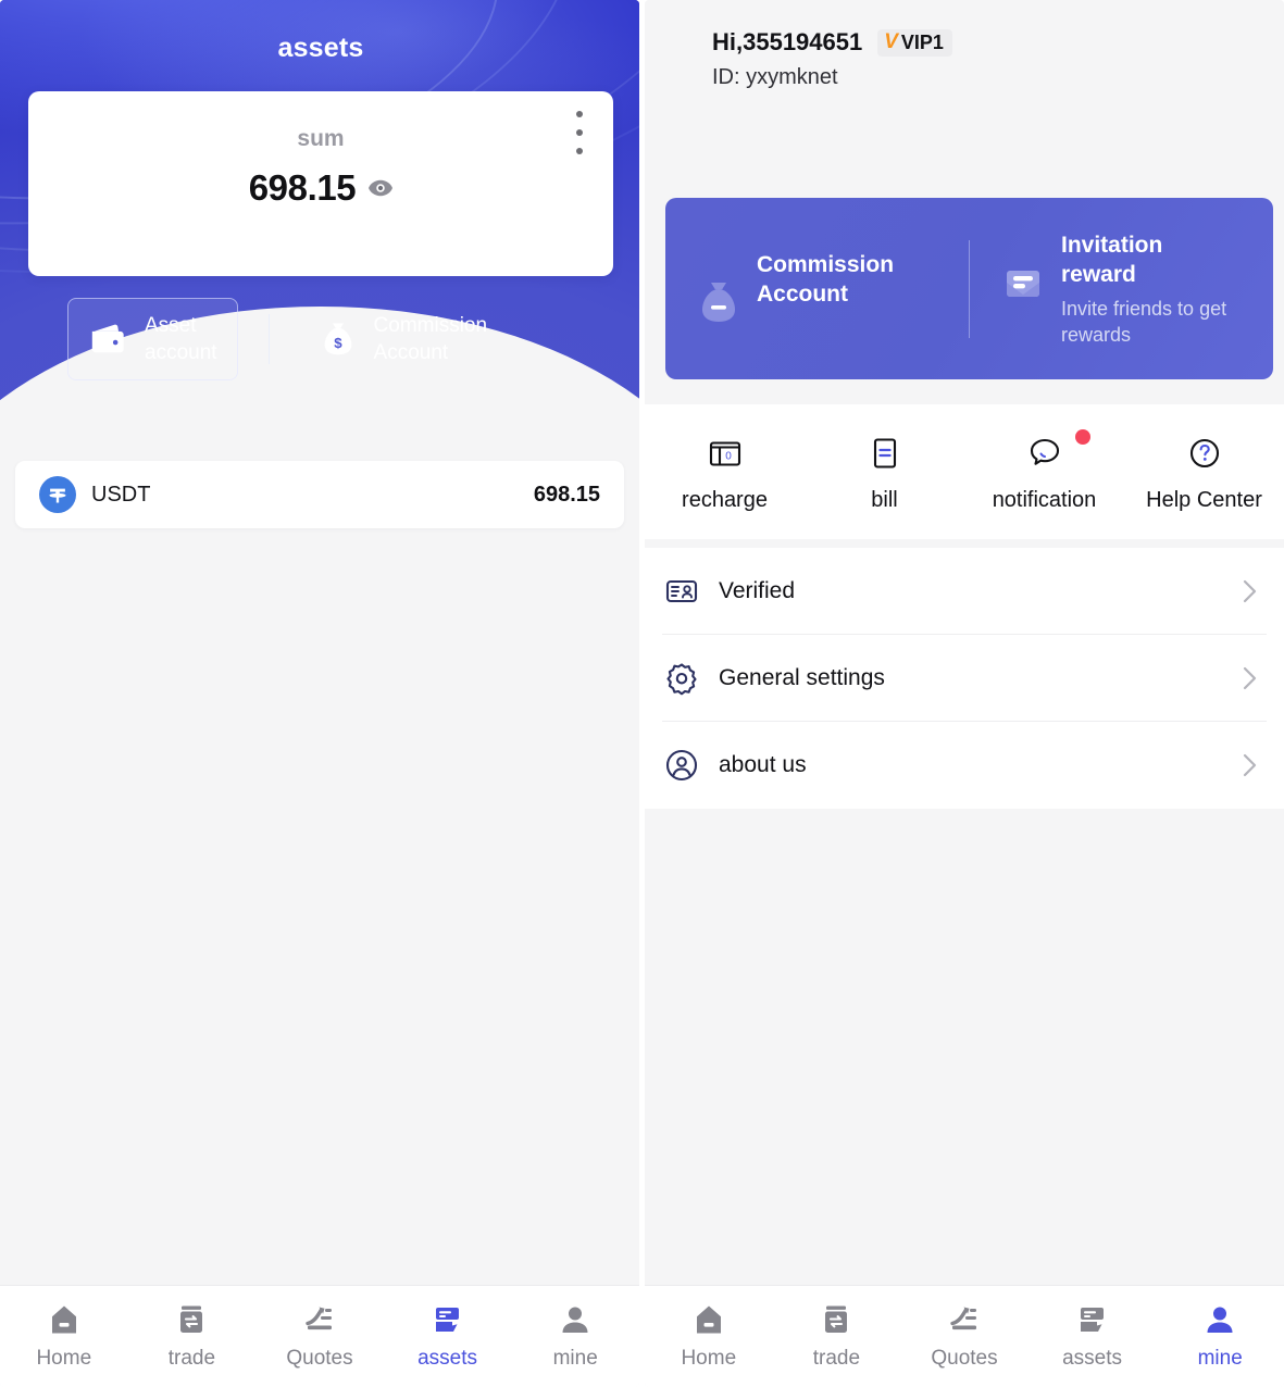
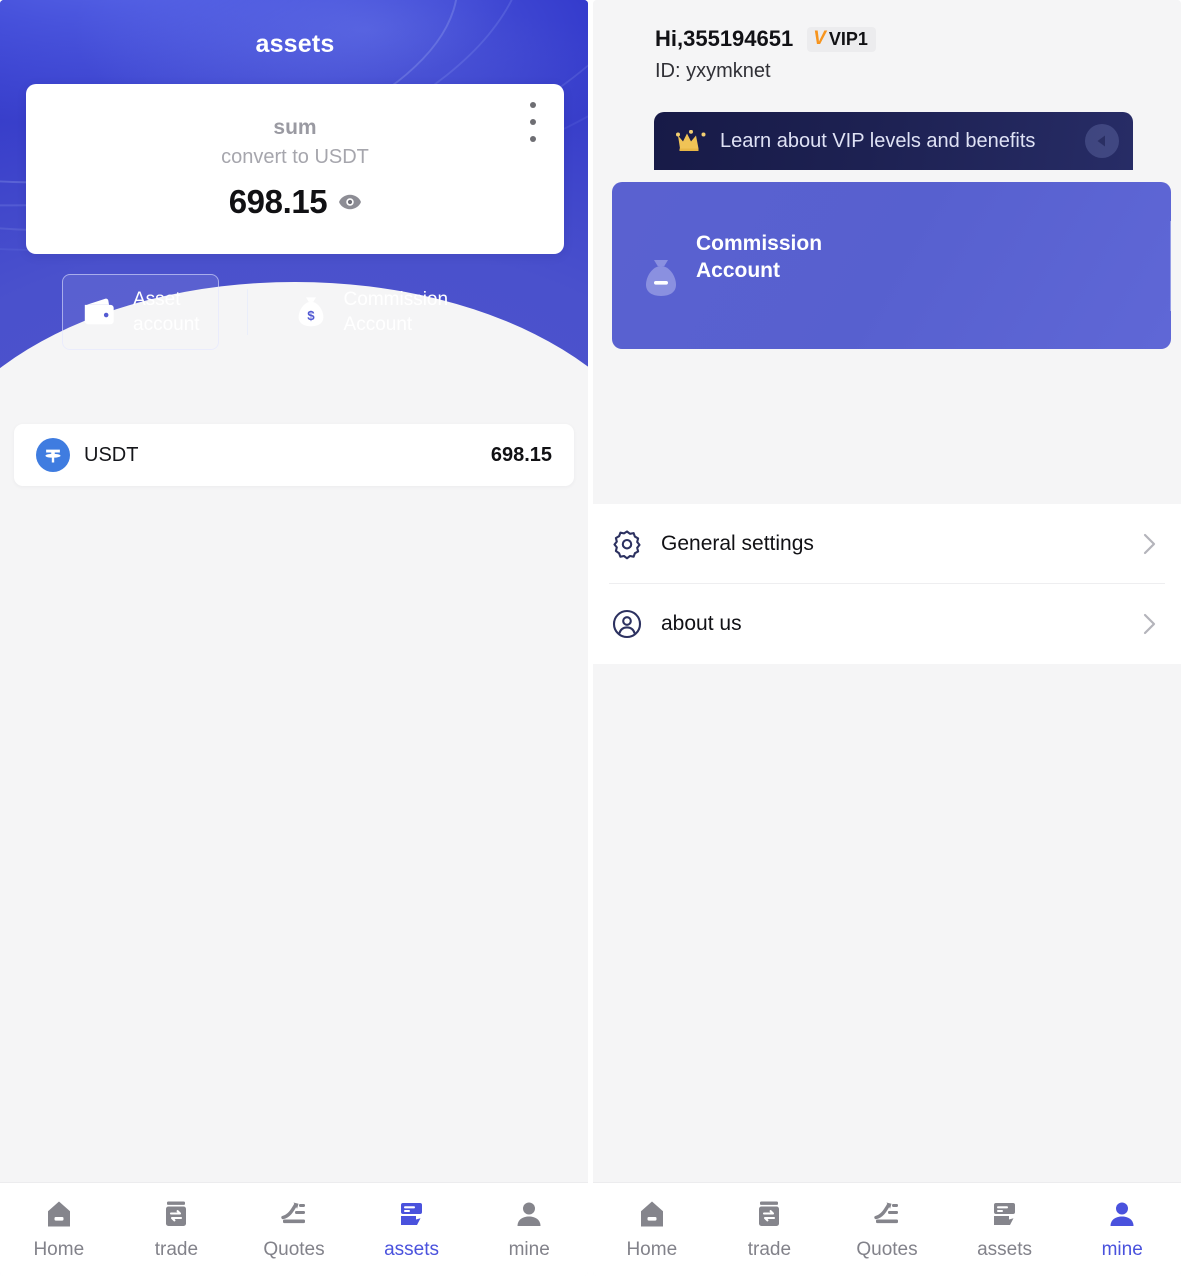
  assets
  sum
+ convert to USDT
  698.15
  Asset
  $
  Commission
  USDT
  698.15
  Home
  trade
  Quotes
  assets
  mine
  Hi,355194651
  V
  VIP1
  ID: yxymknet
+ Learn about VIP levels and benefits
  Commission
  Account
- Invitation
- reward
- Invite friends to get rewards
- 0
- recharge
- bill
- notification
- Help Center
- Verified
  General settings
  about us
  Home
  trade
  Quotes
  assets
  mine
